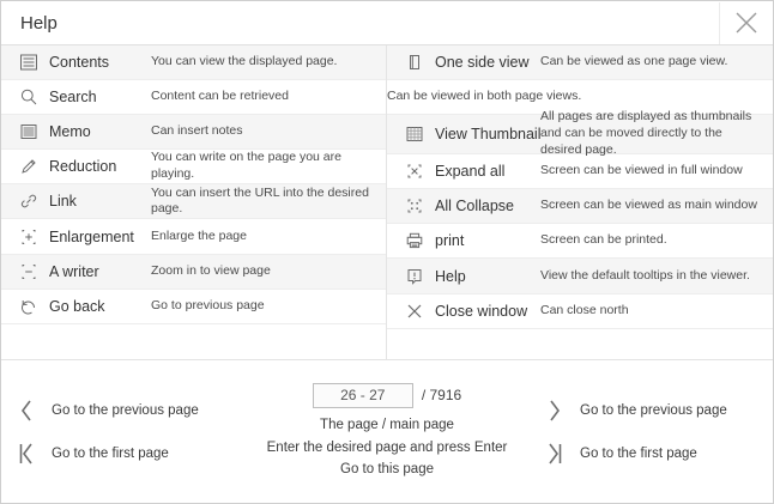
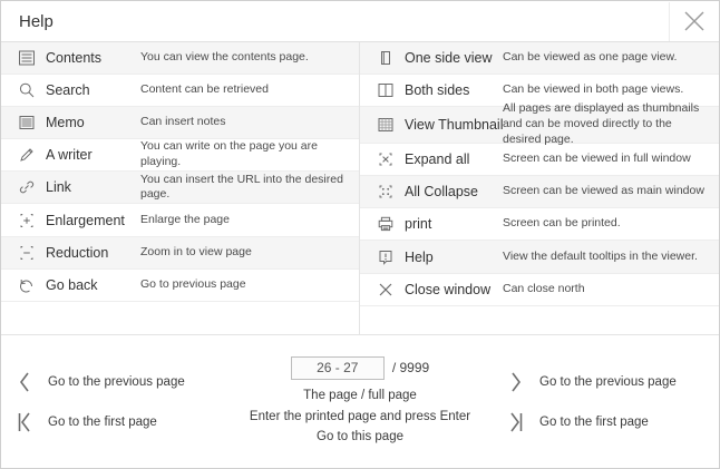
  Help
  Contents
- You can view the displayed page.
+ You can view the contents page.
  Search
  Content can be retrieved
  Memo
  Can insert notes
- Reduction
+ A writer
  You can write on the page you are playing.
  Link
  You can insert the URL into the desired page.
  Enlargement
  Enlarge the page
- A writer
+ Reduction
  Zoom in to view page
  Go back
  Go to previous page
  One side view
  Can be viewed as one page view.
+ Both sides
  Can be viewed in both page views.
  View Thumbnail
  All pages are displayed as thumbnails and can be moved directly to the desired page.
  Expand all
  Screen can be viewed in full window
  All Collapse
  Screen can be viewed as main window
  print
  Screen can be printed.
  Help
  View the default tooltips in the viewer.
  Close window
  Can close north
  Go to the previous page
  Go to the first page
  26 - 27
- / 7916
+ / 9999
- The page / main page
+ The page / full page
- Enter the desired page and press Enter
+ Enter the printed page and press Enter
  Go to this page
  Go to the previous page
  Go to the first page
